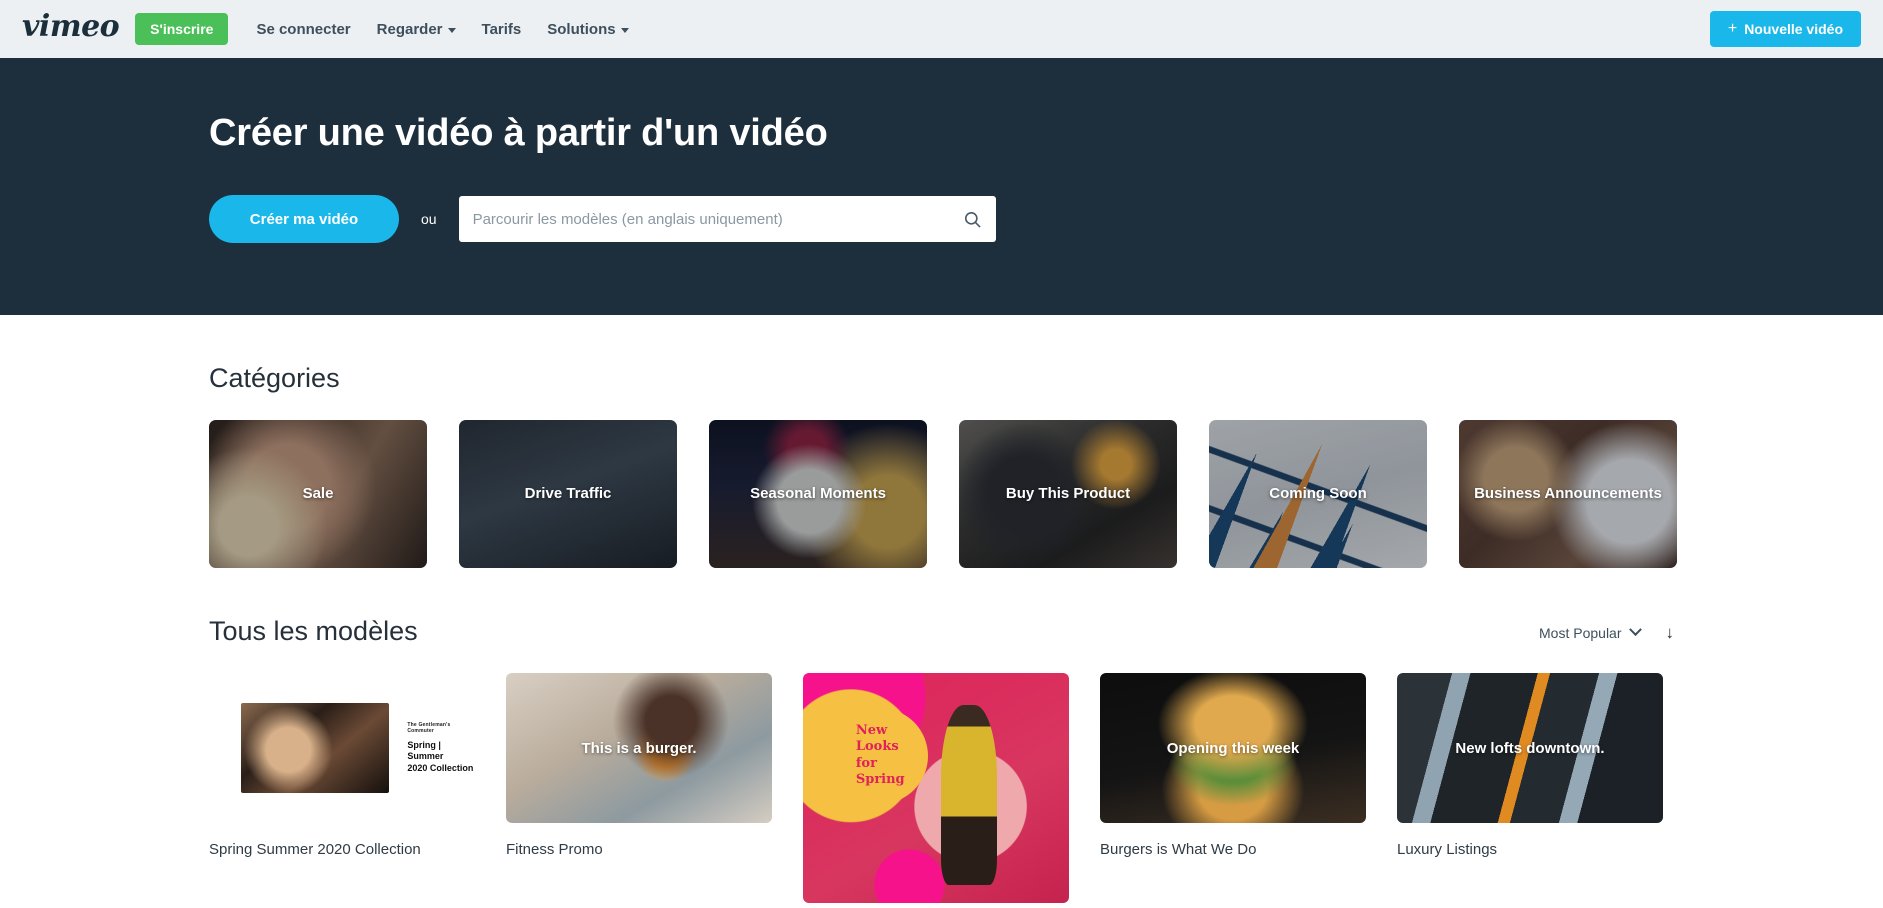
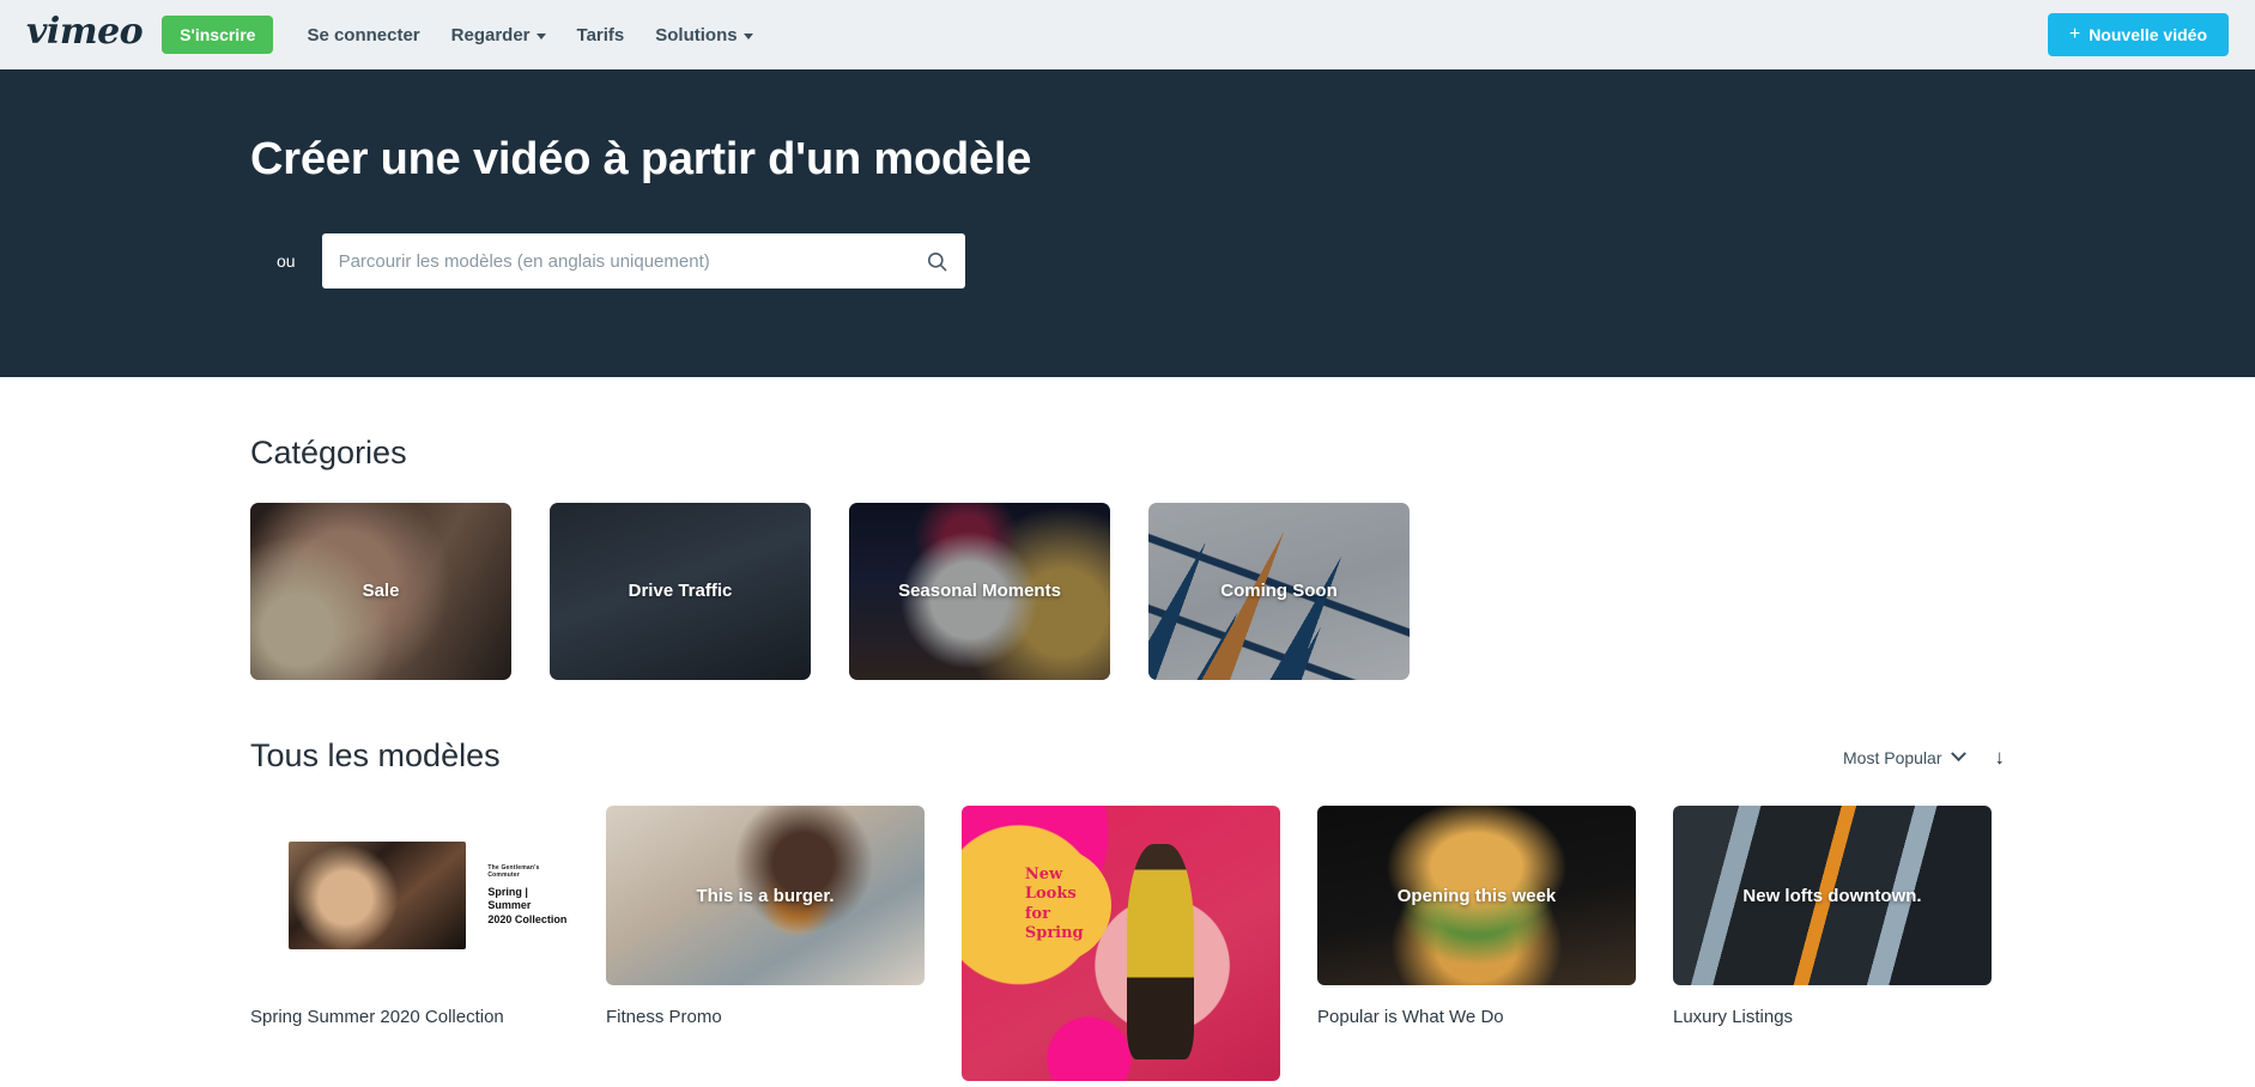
  vimeo
  S'inscrire
  Se connecter
  Regarder
  Tarifs
  Solutions
  +
  Nouvelle vidéo
- Créer une vidéo à partir d'un vidéo
+ Créer une vidéo à partir d'un modèle
- Créer ma vidéo
  ou
  Parcourir les modèles (en anglais uniquement)
  Catégories
  Sale
  Drive Traffic
  Seasonal Moments
- Buy This Product
  Coming Soon
- Business Announcements
  Tous les modèles
  Most Popular
  ↓
  Spring | Summer
  2020 Collection
  Spring Summer 2020 Collection
  This is a burger.
  Fitness Promo
  New
  Looks
  for
  Spring
  Opening this week
- Burgers is What We Do
+ Popular is What We Do
  New lofts downtown.
  Luxury Listings
